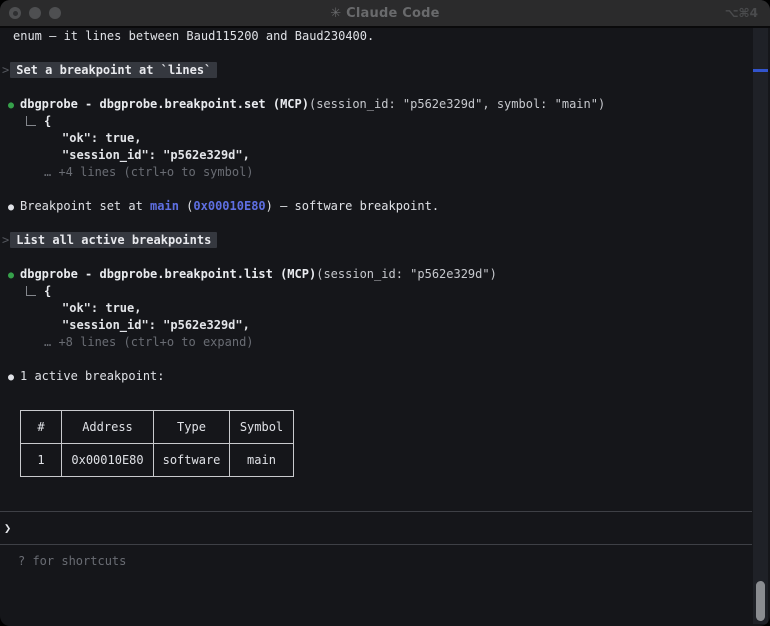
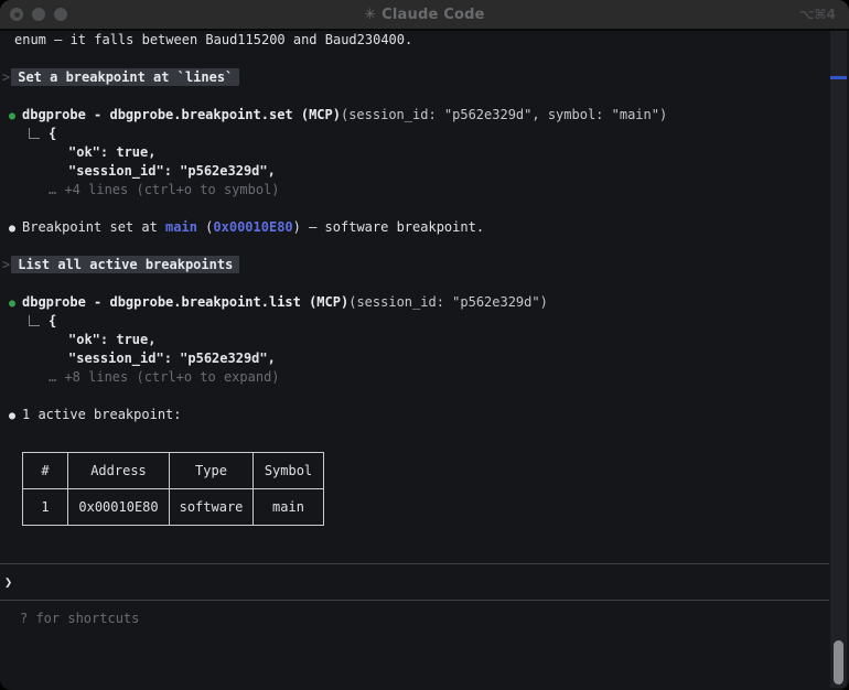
  ✳ Claude Code
  ⌥⌘4
- enum — it lines between Baud115200 and Baud230400.
+ enum — it falls between Baud115200 and Baud230400.
  > Set a breakpoint at `lines`
  ● dbgprobe - dbgprobe.breakpoint.set (MCP)(session_id: "p562e329d", symbol: "main")
  {
  "ok": true,
  "session_id": "p562e329d",
  … +4 lines (ctrl+o to symbol)
  ● Breakpoint set at main (0x00010E80) — software breakpoint.
  > List all active breakpoints
  ● dbgprobe - dbgprobe.breakpoint.list (MCP)(session_id: "p562e329d")
  {
  "ok": true,
  "session_id": "p562e329d",
  … +8 lines (ctrl+o to expand)
  ● 1 active breakpoint:
  #	Address	Type	Symbol
  1	0x00010E80	software	main
  ❯
  ? for shortcuts
